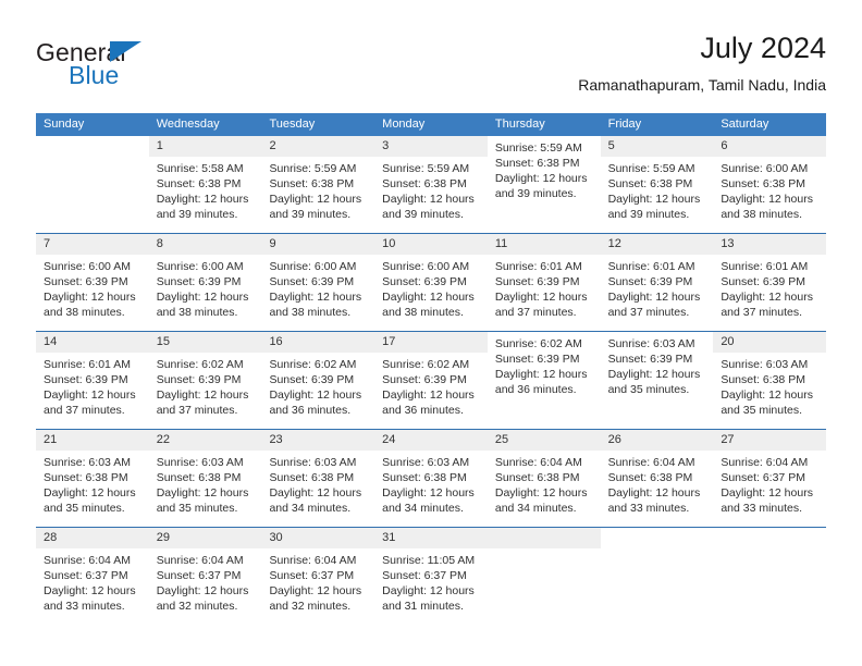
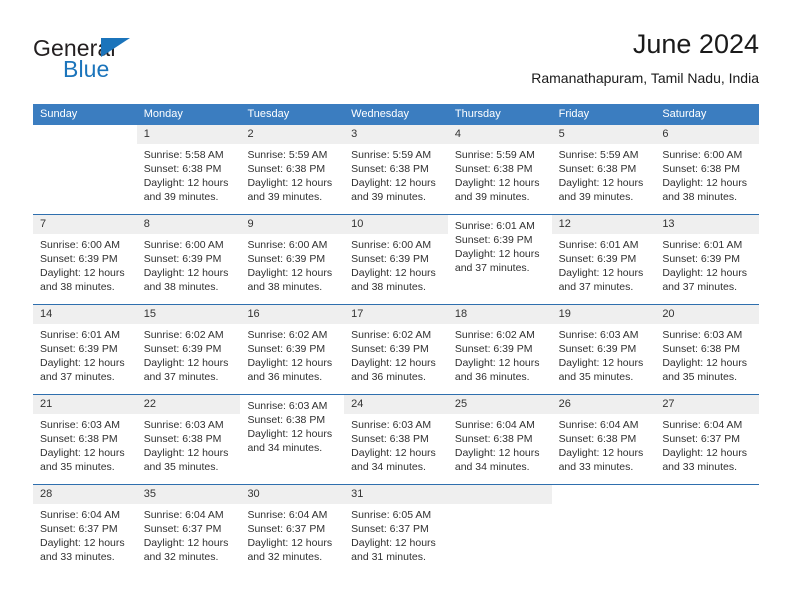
  General
  Blue
- July 2024
+ June 2024
  Ramanathapuram, Tamil Nadu, India
  Sunday
- Wednesday
+ Monday
  Tuesday
- Monday
+ Wednesday
  Thursday
  Friday
  Saturday
  1
  Sunrise: 5:58 AM
  Sunset: 6:38 PM
  Daylight: 12 hours
  and 39 minutes.
  2
  Sunrise: 5:59 AM
  Sunset: 6:38 PM
  Daylight: 12 hours
  and 39 minutes.
  3
  Sunrise: 5:59 AM
  Sunset: 6:38 PM
  Daylight: 12 hours
  and 39 minutes.
+ 4
  Sunrise: 5:59 AM
  Sunset: 6:38 PM
  Daylight: 12 hours
  and 39 minutes.
  5
  Sunrise: 5:59 AM
  Sunset: 6:38 PM
  Daylight: 12 hours
  and 39 minutes.
  6
  Sunrise: 6:00 AM
  Sunset: 6:38 PM
  Daylight: 12 hours
  and 38 minutes.
  7
  Sunrise: 6:00 AM
  Sunset: 6:39 PM
  Daylight: 12 hours
  and 38 minutes.
  8
  Sunrise: 6:00 AM
  Sunset: 6:39 PM
  Daylight: 12 hours
  and 38 minutes.
  9
  Sunrise: 6:00 AM
  Sunset: 6:39 PM
  Daylight: 12 hours
  and 38 minutes.
  10
  Sunrise: 6:00 AM
  Sunset: 6:39 PM
  Daylight: 12 hours
  and 38 minutes.
- 11
  Sunrise: 6:01 AM
  Sunset: 6:39 PM
  Daylight: 12 hours
  and 37 minutes.
  12
  Sunrise: 6:01 AM
  Sunset: 6:39 PM
  Daylight: 12 hours
  and 37 minutes.
  13
  Sunrise: 6:01 AM
  Sunset: 6:39 PM
  Daylight: 12 hours
  and 37 minutes.
  14
  Sunrise: 6:01 AM
  Sunset: 6:39 PM
  Daylight: 12 hours
  and 37 minutes.
  15
  Sunrise: 6:02 AM
  Sunset: 6:39 PM
  Daylight: 12 hours
  and 37 minutes.
  16
  Sunrise: 6:02 AM
  Sunset: 6:39 PM
  Daylight: 12 hours
  and 36 minutes.
  17
  Sunrise: 6:02 AM
  Sunset: 6:39 PM
  Daylight: 12 hours
  and 36 minutes.
+ 18
  Sunrise: 6:02 AM
  Sunset: 6:39 PM
  Daylight: 12 hours
  and 36 minutes.
+ 19
  Sunrise: 6:03 AM
  Sunset: 6:39 PM
  Daylight: 12 hours
  and 35 minutes.
  20
  Sunrise: 6:03 AM
  Sunset: 6:38 PM
  Daylight: 12 hours
  and 35 minutes.
  21
  Sunrise: 6:03 AM
  Sunset: 6:38 PM
  Daylight: 12 hours
  and 35 minutes.
  22
  Sunrise: 6:03 AM
  Sunset: 6:38 PM
  Daylight: 12 hours
  and 35 minutes.
- 23
  Sunrise: 6:03 AM
  Sunset: 6:38 PM
  Daylight: 12 hours
  and 34 minutes.
  24
  Sunrise: 6:03 AM
  Sunset: 6:38 PM
  Daylight: 12 hours
  and 34 minutes.
  25
  Sunrise: 6:04 AM
  Sunset: 6:38 PM
  Daylight: 12 hours
  and 34 minutes.
  26
  Sunrise: 6:04 AM
  Sunset: 6:38 PM
  Daylight: 12 hours
  and 33 minutes.
  27
  Sunrise: 6:04 AM
  Sunset: 6:37 PM
  Daylight: 12 hours
  and 33 minutes.
  28
  Sunrise: 6:04 AM
  Sunset: 6:37 PM
  Daylight: 12 hours
  and 33 minutes.
- 29
+ 35
  Sunrise: 6:04 AM
  Sunset: 6:37 PM
  Daylight: 12 hours
  and 32 minutes.
  30
  Sunrise: 6:04 AM
  Sunset: 6:37 PM
  Daylight: 12 hours
  and 32 minutes.
  31
- Sunrise: 11:05 AM
+ Sunrise: 6:05 AM
  Sunset: 6:37 PM
  Daylight: 12 hours
  and 31 minutes.
